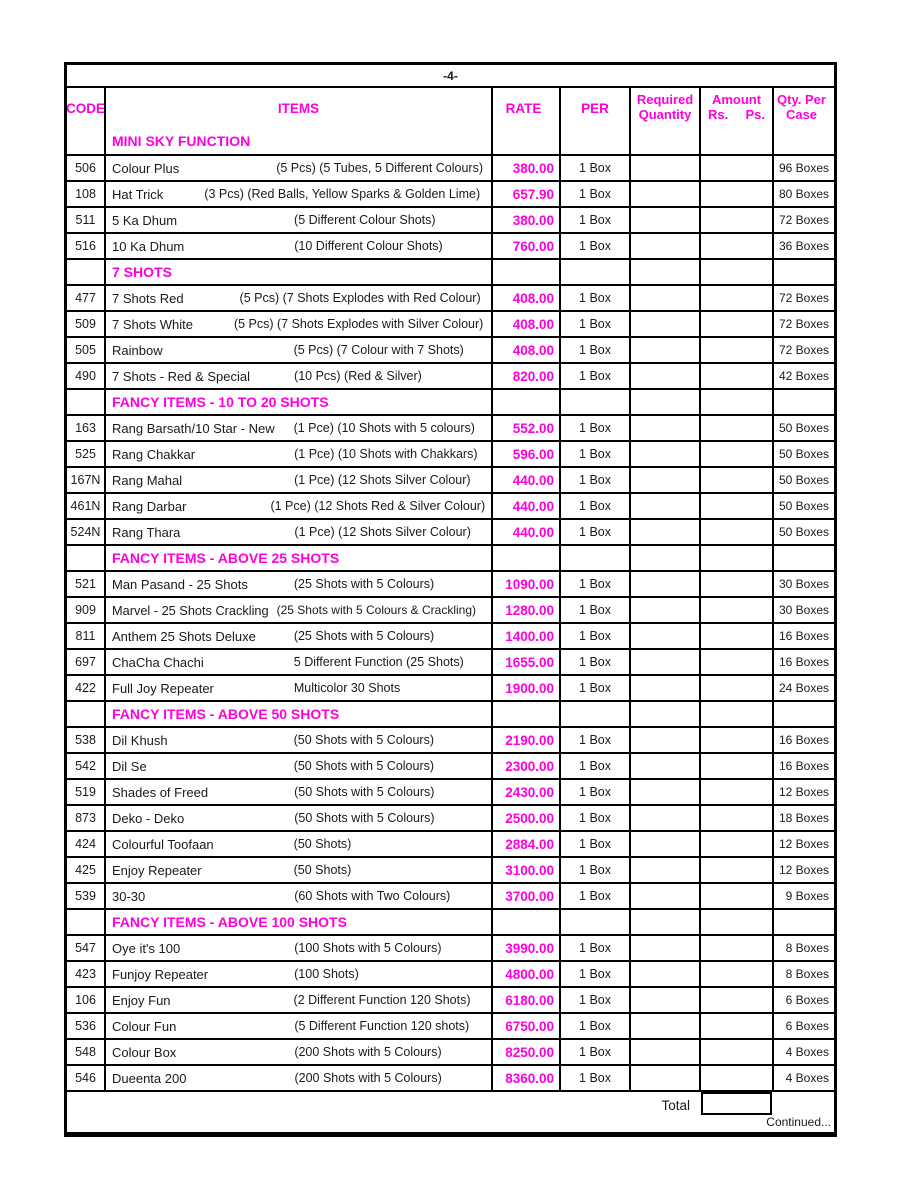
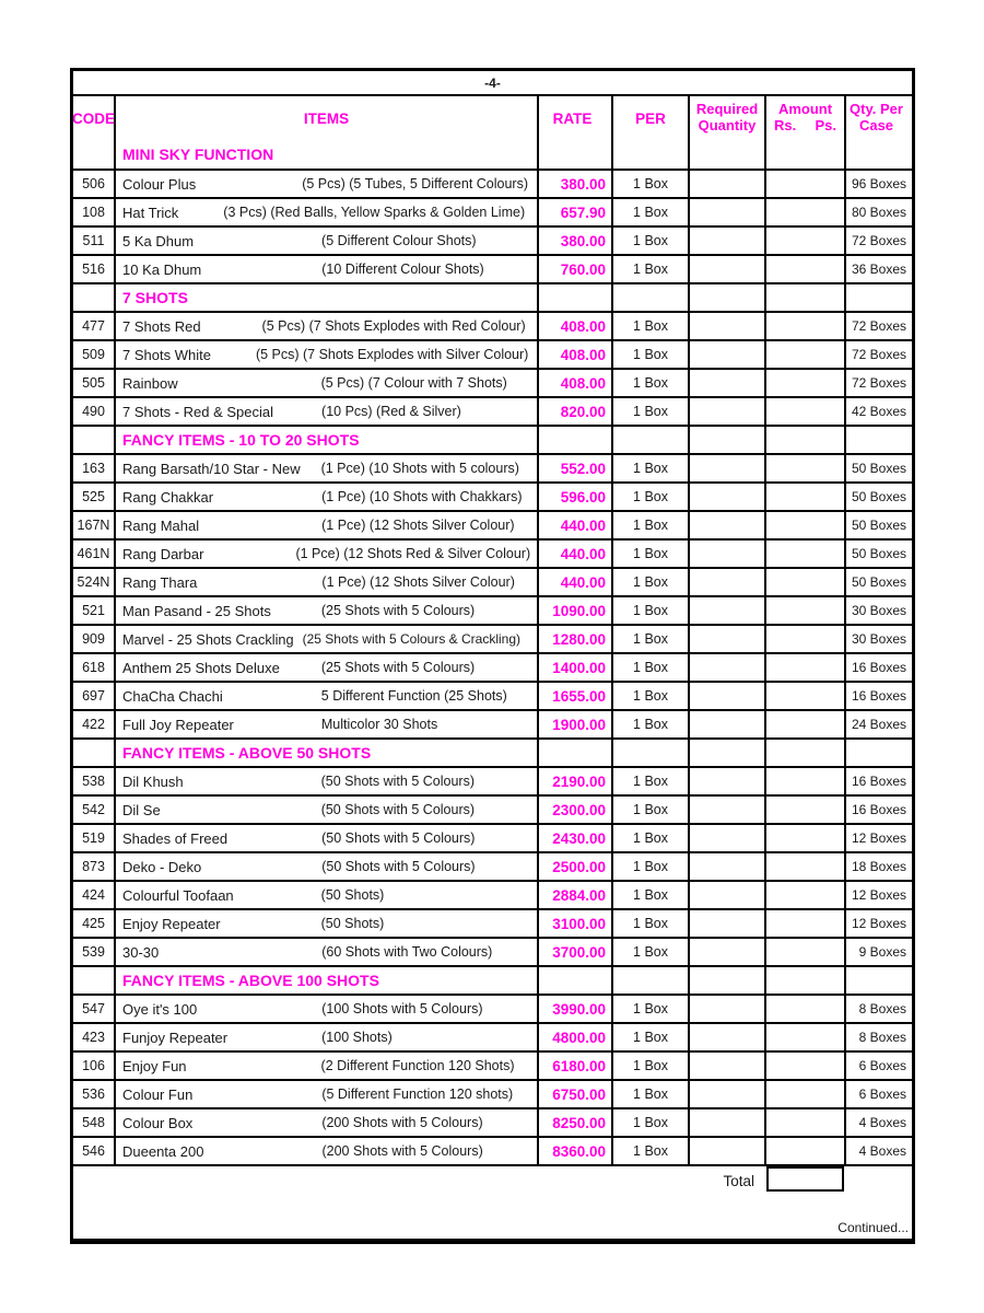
  -4-
  CODE
  ITEMS
  RATE
  PER
  Required
  Quantity
  Amount
  Rs.
  Ps.
  Qty. Per
  Case
  MINI SKY FUNCTION
  506
  Colour Plus
  (5 Pcs) (5 Tubes, 5 Different Colours)
  380.00
  1 Box
  96 Boxes
  108
  Hat Trick
  (3 Pcs) (Red Balls, Yellow Sparks & Golden Lime)
  657.90
  1 Box
  80 Boxes
  511
  5 Ka Dhum
  (5 Different Colour Shots)
  380.00
  1 Box
  72 Boxes
  516
  10 Ka Dhum
  (10 Different Colour Shots)
  760.00
  1 Box
  36 Boxes
  7 SHOTS
  477
  7 Shots Red
  (5 Pcs) (7 Shots Explodes with Red Colour)
  408.00
  1 Box
  72 Boxes
  509
  7 Shots White
  (5 Pcs) (7 Shots Explodes with Silver Colour)
  408.00
  1 Box
  72 Boxes
  505
  Rainbow
  (5 Pcs) (7 Colour with 7 Shots)
  408.00
  1 Box
  72 Boxes
  490
  7 Shots - Red & Special
  (10 Pcs) (Red & Silver)
  820.00
  1 Box
  42 Boxes
  FANCY ITEMS - 10 TO 20 SHOTS
  163
  Rang Barsath/10 Star - New
  (1 Pce) (10 Shots with 5 colours)
  552.00
  1 Box
  50 Boxes
  525
  Rang Chakkar
  (1 Pce) (10 Shots with Chakkars)
  596.00
  1 Box
  50 Boxes
  167N
  Rang Mahal
  (1 Pce) (12 Shots Silver Colour)
  440.00
  1 Box
  50 Boxes
  461N
  Rang Darbar
  (1 Pce) (12 Shots Red & Silver Colour)
  440.00
  1 Box
  50 Boxes
  524N
  Rang Thara
  (1 Pce) (12 Shots Silver Colour)
  440.00
  1 Box
  50 Boxes
- FANCY ITEMS - ABOVE 25 SHOTS
  521
  Man Pasand - 25 Shots
  (25 Shots with 5 Colours)
  1090.00
  1 Box
  30 Boxes
  909
  Marvel - 25 Shots Crackling
  (25 Shots with 5 Colours & Crackling)
  1280.00
  1 Box
  30 Boxes
- 811
+ 618
  Anthem 25 Shots Deluxe
  (25 Shots with 5 Colours)
  1400.00
  1 Box
  16 Boxes
  697
  ChaCha Chachi
  5 Different Function (25 Shots)
  1655.00
  1 Box
  16 Boxes
  422
  Full Joy Repeater
  Multicolor 30 Shots
  1900.00
  1 Box
  24 Boxes
  FANCY ITEMS - ABOVE 50 SHOTS
  538
  Dil Khush
  (50 Shots with 5 Colours)
  2190.00
  1 Box
  16 Boxes
  542
  Dil Se
  (50 Shots with 5 Colours)
  2300.00
  1 Box
  16 Boxes
  519
  Shades of Freed
  (50 Shots with 5 Colours)
  2430.00
  1 Box
  12 Boxes
  873
  Deko - Deko
  (50 Shots with 5 Colours)
  2500.00
  1 Box
  18 Boxes
  424
  Colourful Toofaan
  (50 Shots)
  2884.00
  1 Box
  12 Boxes
  425
  Enjoy Repeater
  (50 Shots)
  3100.00
  1 Box
  12 Boxes
  539
  30-30
  (60 Shots with Two Colours)
  3700.00
  1 Box
  9 Boxes
  FANCY ITEMS - ABOVE 100 SHOTS
  547
  Oye it's 100
  (100 Shots with 5 Colours)
  3990.00
  1 Box
  8 Boxes
  423
  Funjoy Repeater
  (100 Shots)
  4800.00
  1 Box
  8 Boxes
  106
  Enjoy Fun
  (2 Different Function 120 Shots)
  6180.00
  1 Box
  6 Boxes
  536
  Colour Fun
  (5 Different Function 120 shots)
  6750.00
  1 Box
  6 Boxes
  548
  Colour Box
  (200 Shots with 5 Colours)
  8250.00
  1 Box
  4 Boxes
  546
  Dueenta 200
  (200 Shots with 5 Colours)
  8360.00
  1 Box
  4 Boxes
  Total
  Continued...
